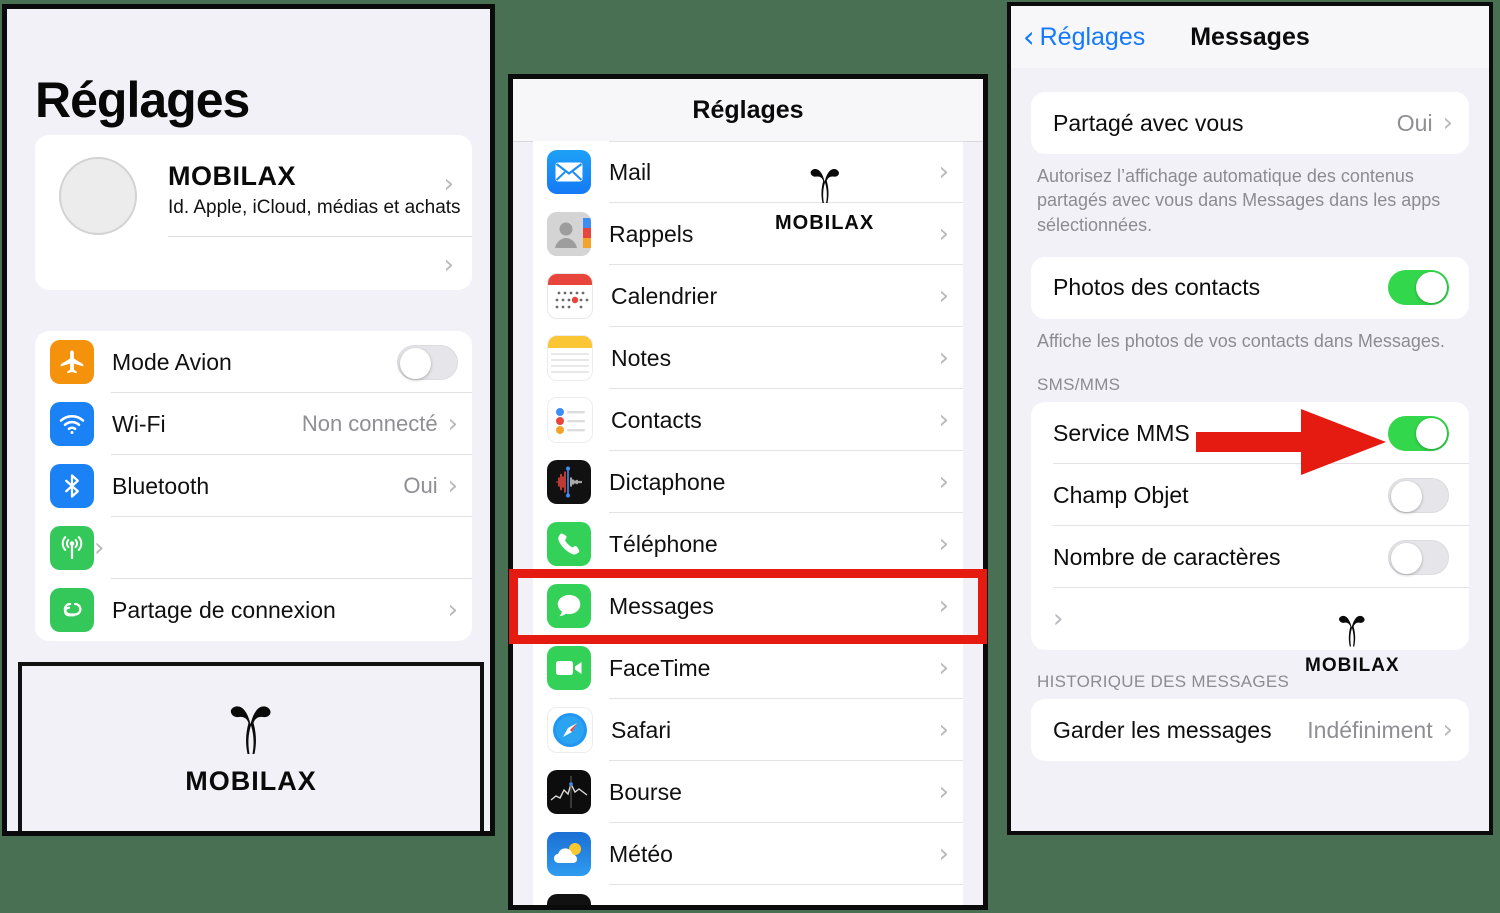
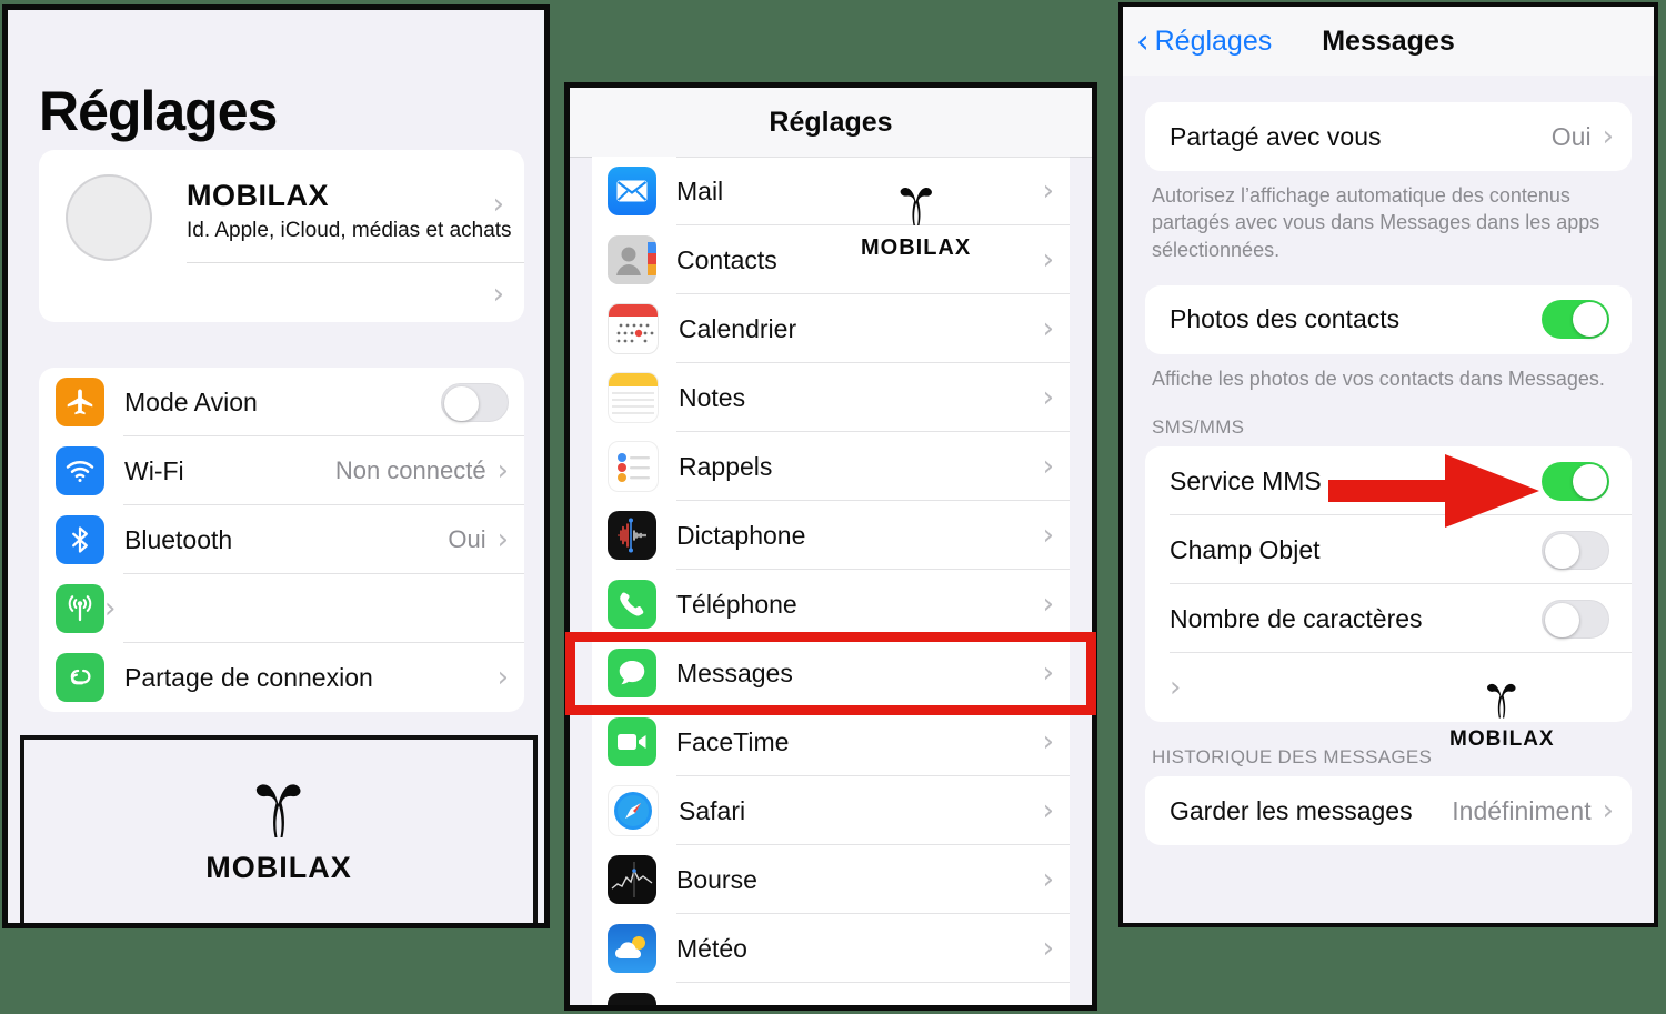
  Réglages
  MOBILAX
  Id. Apple, iCloud, médias et achats
  ›
  ›
  Mode Avion
  Wi-Fi
  Non connecté
  ›
  Bluetooth
  Oui
  ›
  ›
  Partage de connexion
  ›
  MOBILAX
  Réglages
  Mail
  ›
- Rappels
+ Contacts
  ›
  Calendrier
  ›
  Notes
  ›
- Contacts
+ Rappels
  ›
  Dictaphone
  ›
  Téléphone
  ›
  Messages
  ›
  FaceTime
  ›
  Safari
  ›
  Bourse
  ›
  Météo
  ›
  MOBILAX
  Messages
  ‹
  Réglages
  Partagé avec vous
  Oui
  ›
  Autorisez l’affichage automatique des contenus partagés avec vous dans Messages dans les apps sélectionnées.
  Photos des contacts
  Affiche les photos de vos contacts dans Messages.
  SMS/MMS
  Service MMS
  Champ Objet
  Nombre de caractères
  ›
  HISTORIQUE DES MESSAGES
  Garder les messages
  Indéfiniment
  ›
  MOBILAX
